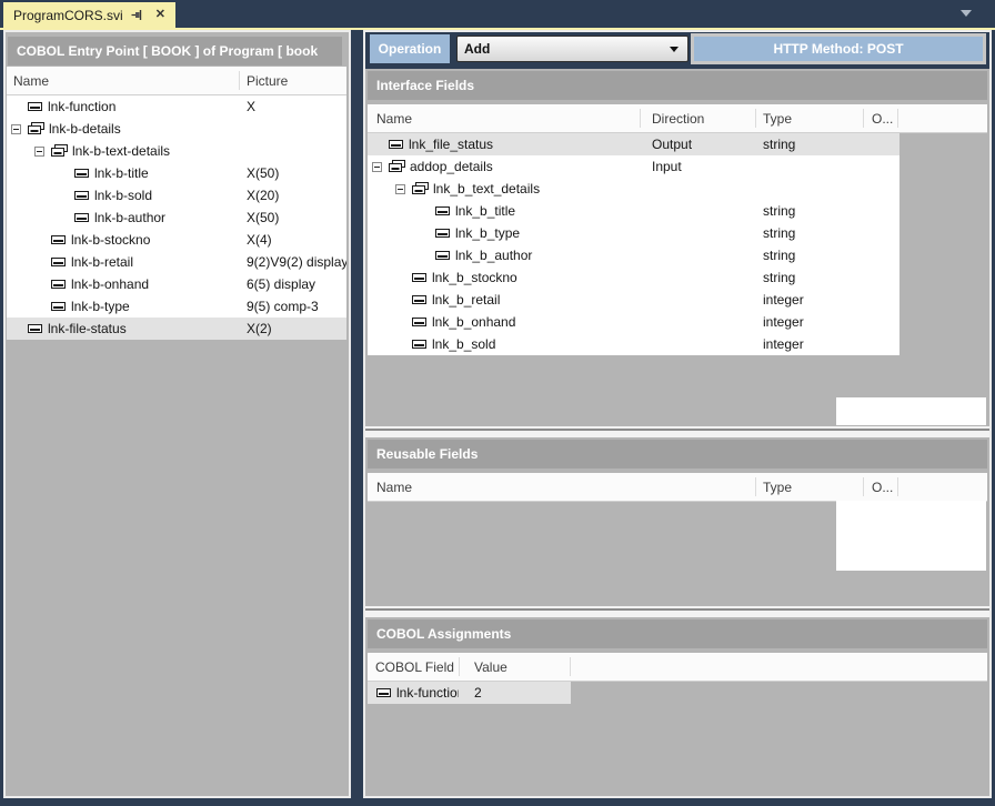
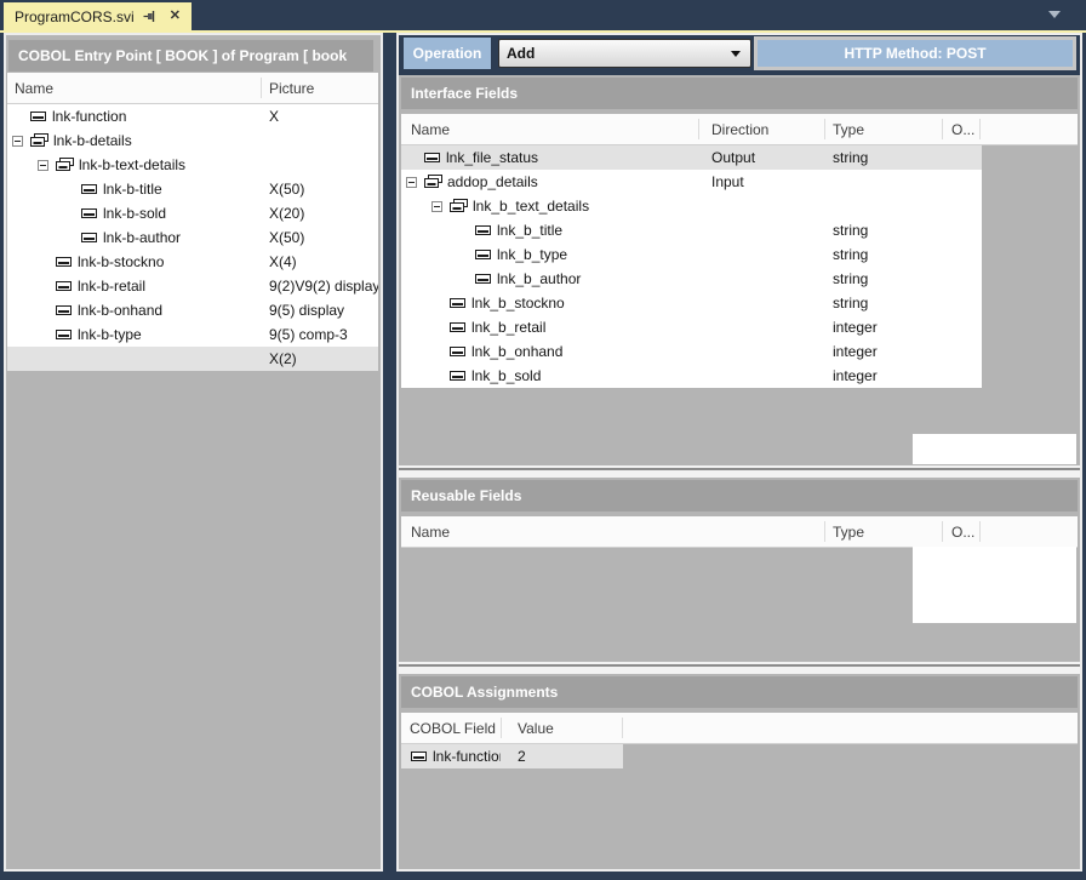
  ProgramCORS.svi
  ✕
  COBOL Entry Point [ BOOK ] of Program [ book
  Name
  Picture
  lnk-function
  X
  lnk-b-details
  lnk-b-text-details
  lnk-b-title
  X(50)
  lnk-b-sold
  X(20)
  lnk-b-author
  X(50)
  lnk-b-stockno
  X(4)
  lnk-b-retail
  9(2)V9(2) display
  lnk-b-onhand
- 6(5) display
+ 9(5) display
  lnk-b-type
  9(5) comp-3
- lnk-file-status
  X(2)
  Operation
  Add
  HTTP Method: POST
  Interface Fields
  Name
  Direction
  Type
  O...
  lnk_file_status
  Output
  string
  addop_details
  Input
  lnk_b_text_details
  lnk_b_title
  string
  lnk_b_type
  string
  lnk_b_author
  string
  lnk_b_stockno
  string
  lnk_b_retail
  integer
  lnk_b_onhand
  integer
  lnk_b_sold
  integer
  Reusable Fields
  Name
  Type
  O...
  COBOL Assignments
  COBOL Field
  Value
  lnk-functio
  2
